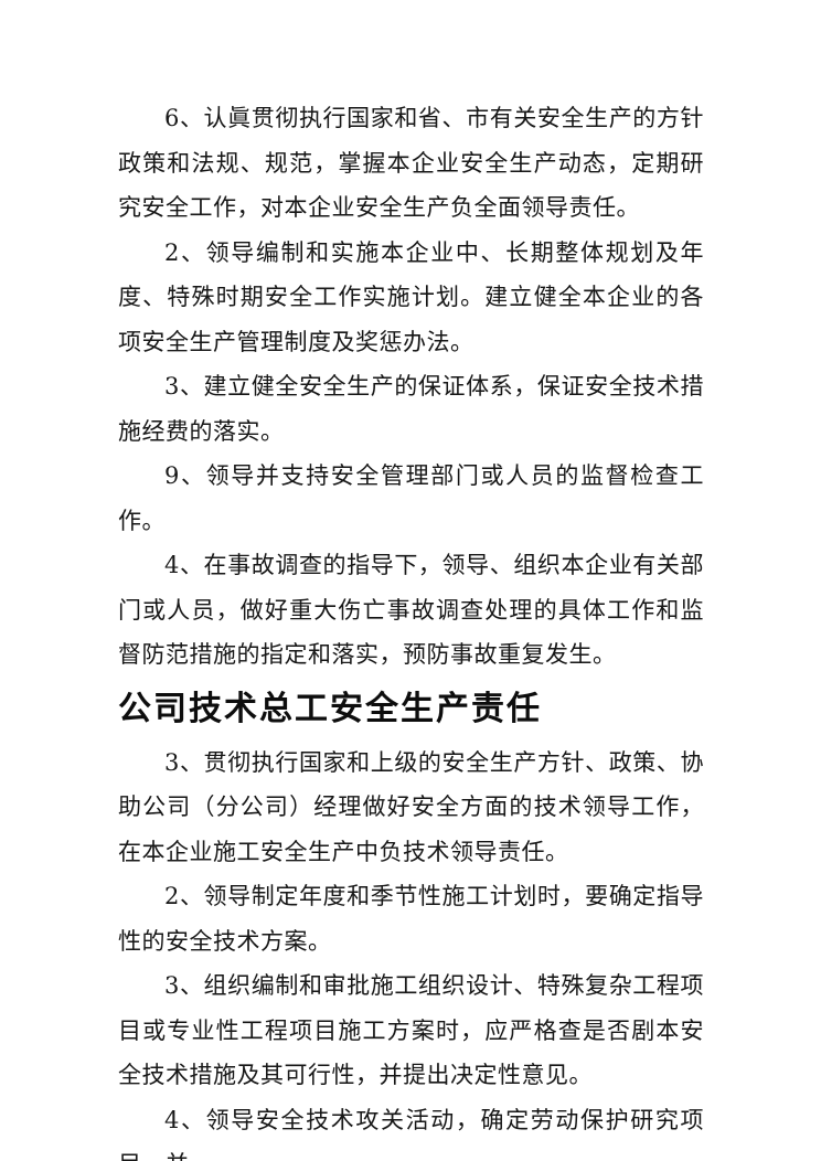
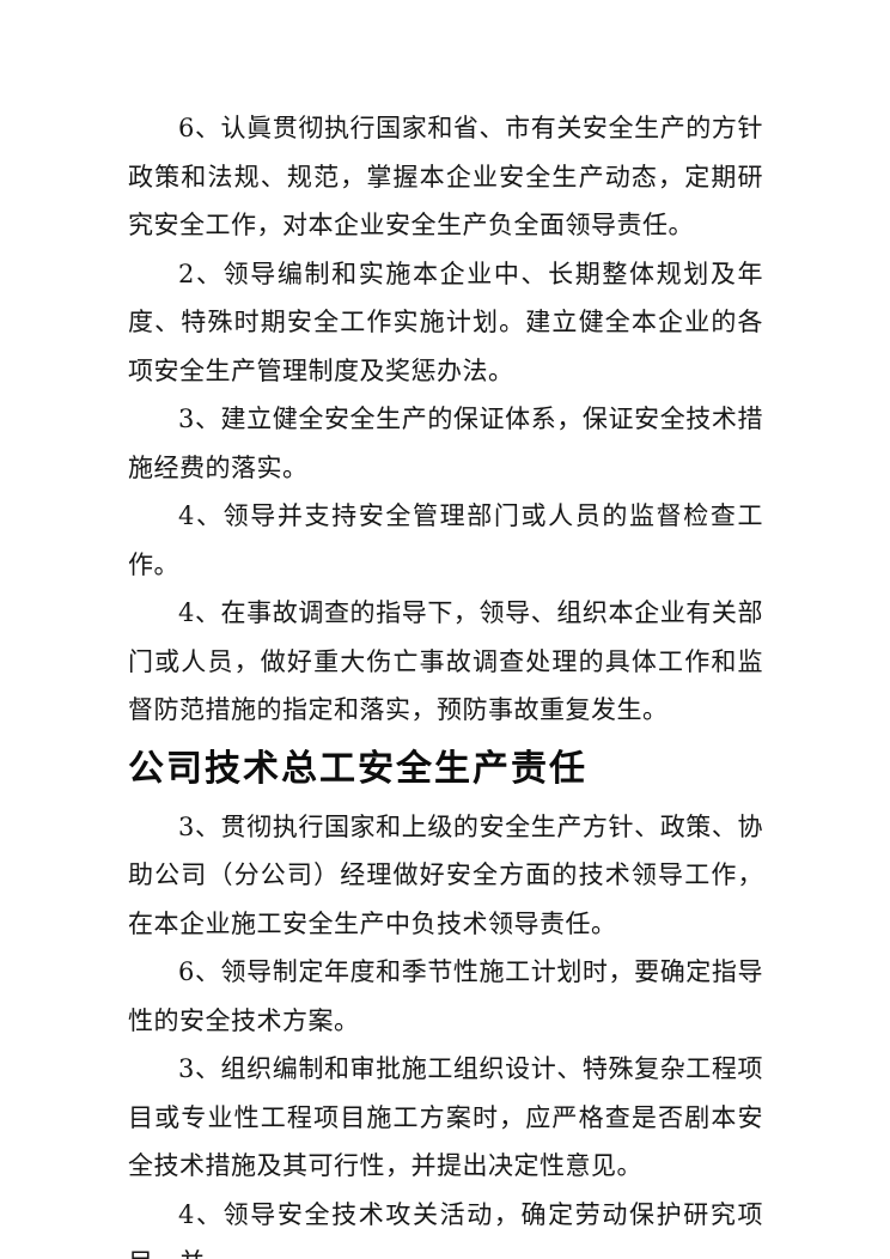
  6、认眞贯彻执行国家和省、市有关安全生产的方针政策和法规、规范，掌握本企业安全生产动态，定期研究安全工作，对本企业安全生产负全面领导责任。
  2、领导编制和实施本企业中、长期整体规划及年度、特殊时期安全工作实施计划。建立健全本企业的各项安全生产管理制度及奖惩办法。
  3、建立健全安全生产的保证体系，保证安全技术措施经费的落实。
- 9、领导并支持安全管理部门或人员的监督检查工作。
+ 4、领导并支持安全管理部门或人员的监督检查工作。
  4、在事故调查的指导下，领导、组织本企业有关部门或人员，做好重大伤亡事故调查处理的具体工作和监督防范措施的指定和落实，预防事故重复发生。
  公司技术总工安全生产责任
  3、贯彻执行国家和上级的安全生产方针、政策、协助公司（分公司）经理做好安全方面的技术领导工作，在本企业施工安全生产中负技术领导责任。
- 2、领导制定年度和季节性施工计划时，要确定指导性的安全技术方案。
+ 6、领导制定年度和季节性施工计划时，要确定指导性的安全技术方案。
  3、组织编制和审批施工组织设计、特殊复杂工程项目或专业性工程项目施工方案时，应严格查是否剧本安全技术措施及其可行性，并提出决定性意见。
  4、领导安全技术攻关活动，确定劳动保护研究项
